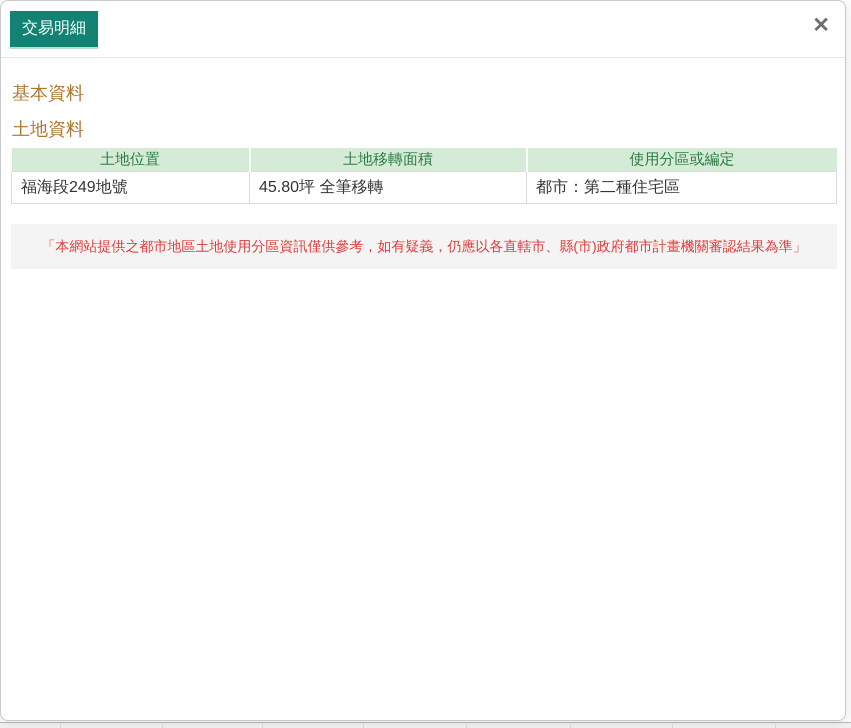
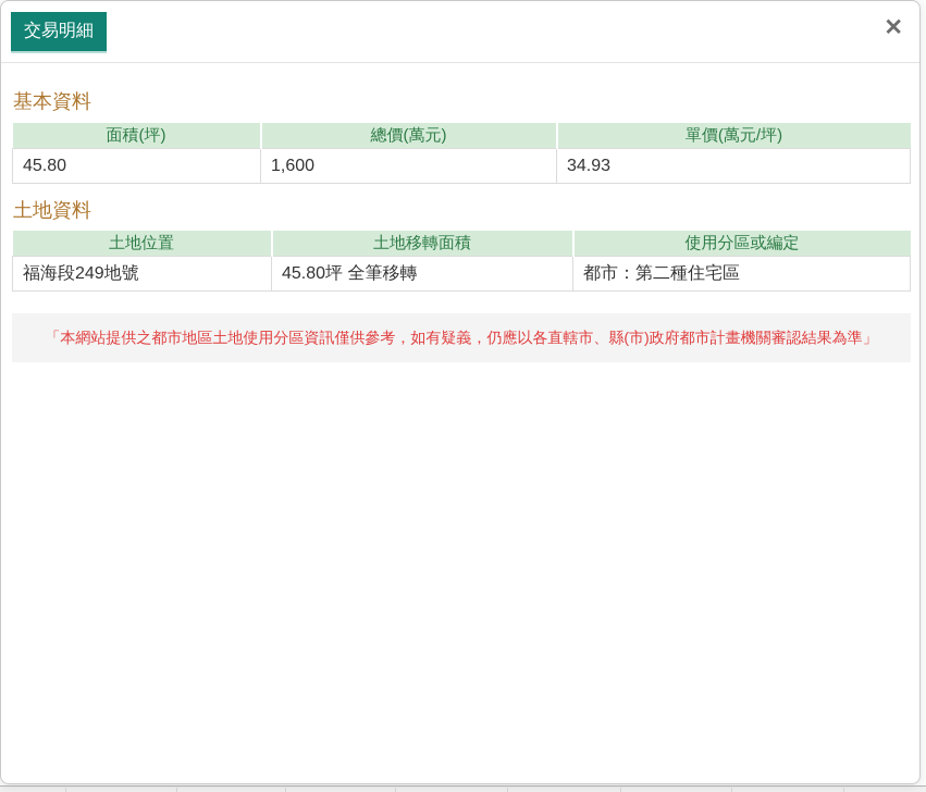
  交易明細
  ✕
  基本資料
+ 面積(坪)	總價(萬元)	單價(萬元/坪)
+ 45.80	1,600	34.93
  土地資料
  土地位置	土地移轉面積	使用分區或編定
  福海段249地號	45.80坪 全筆移轉	都市：第二種住宅區
  「本網站提供之都市地區土地使用分區資訊僅供參考，如有疑義，仍應以各直轄市、縣(市)政府都市計畫機關審認結果為準」
